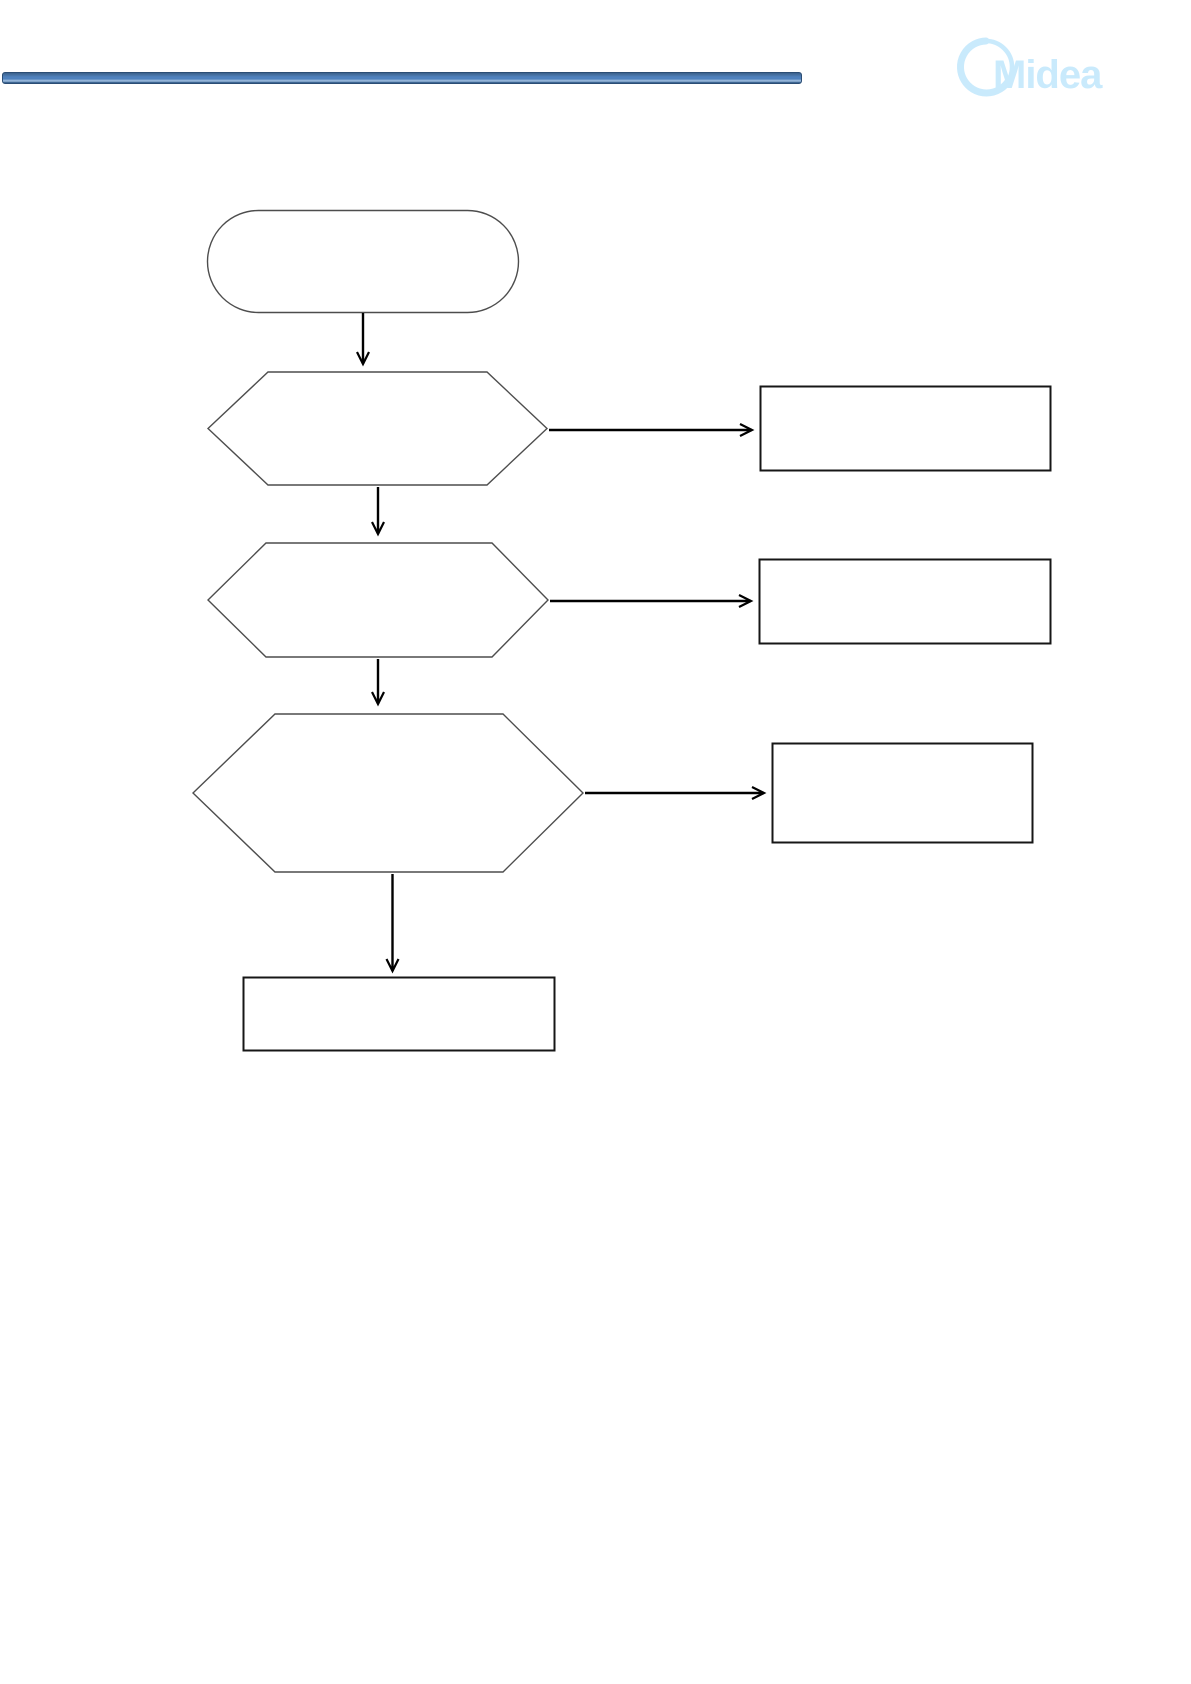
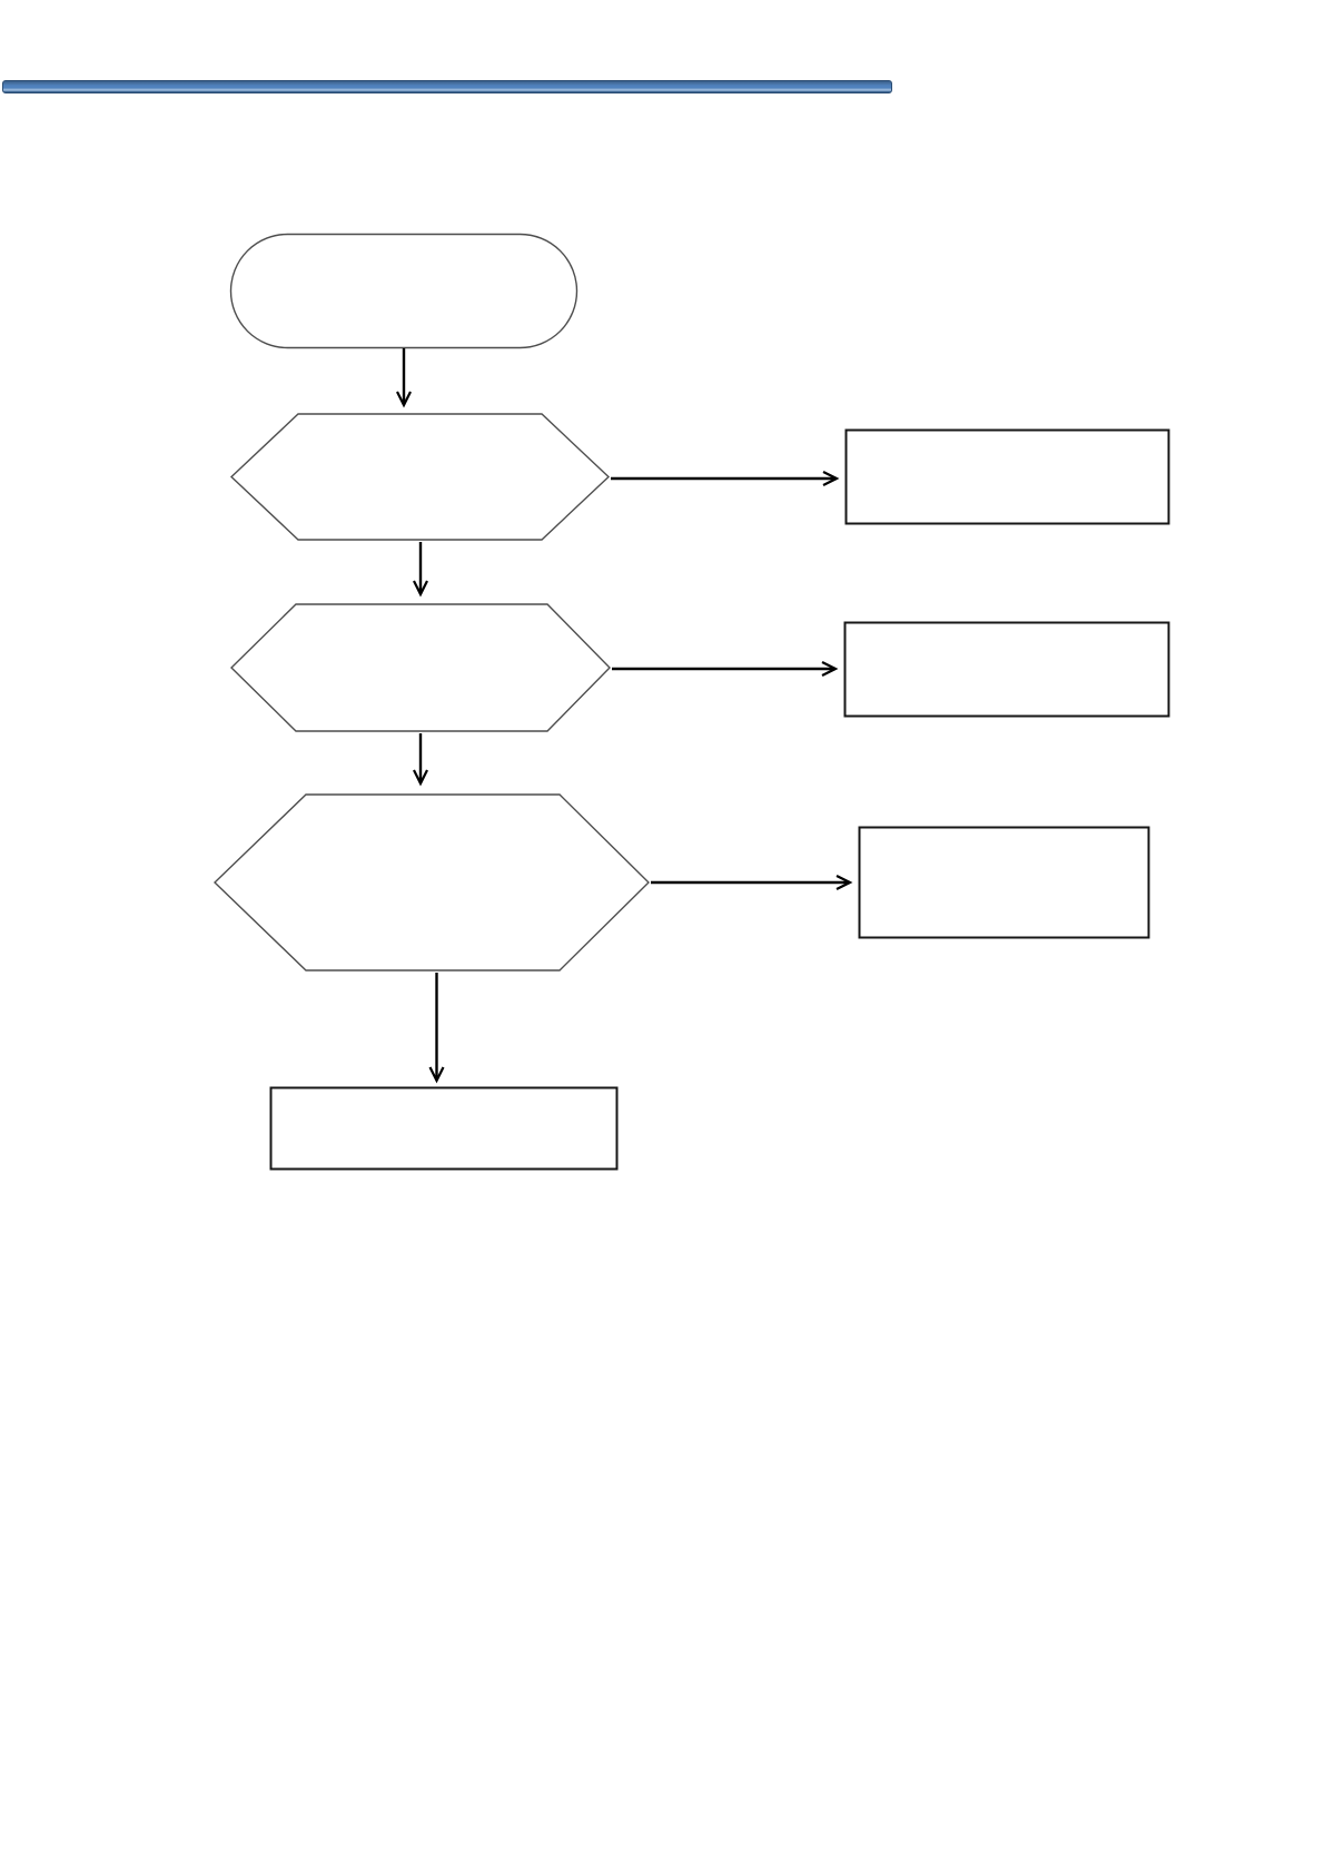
- Midea
